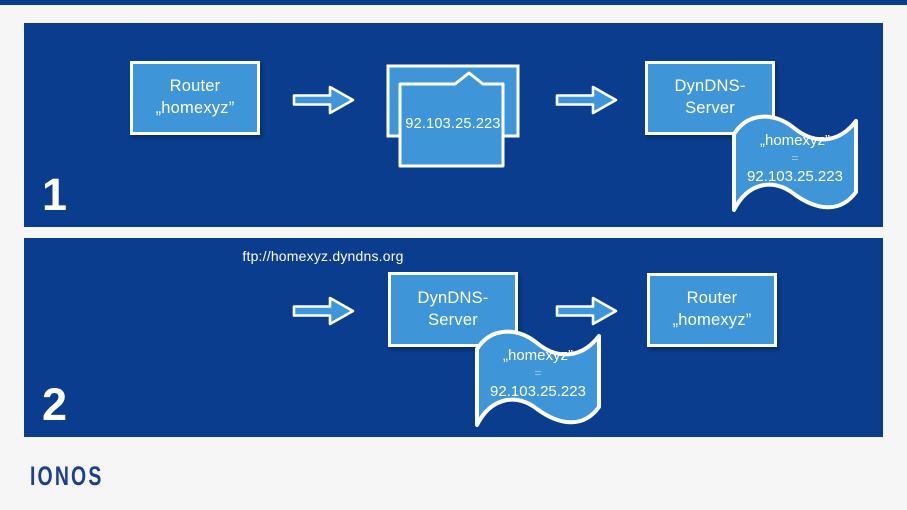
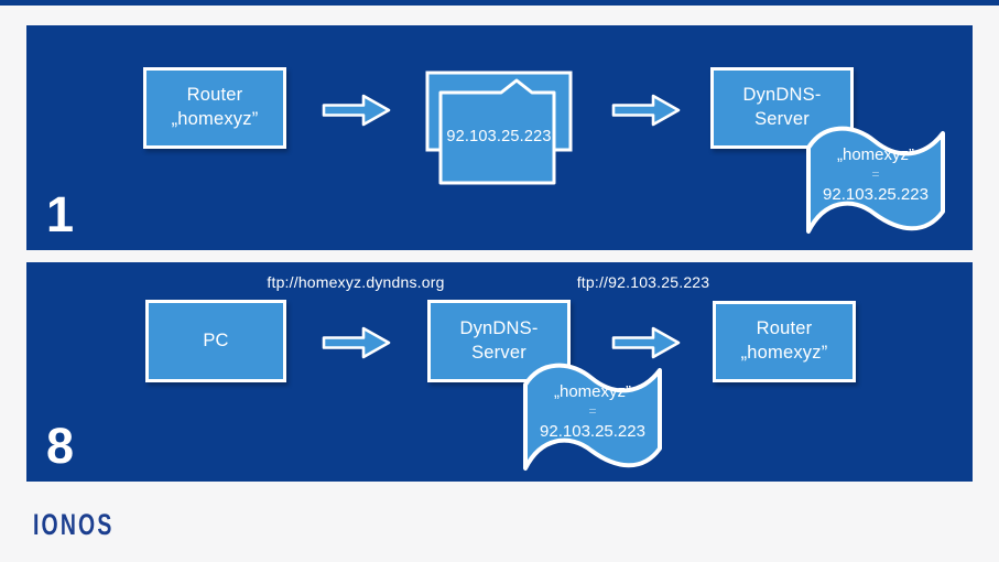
  1
  Router
  „homexyz”
  92.103.25.223
  DynDNS-
  Server
  „homexyz”
  =
  92.103.25.223
- 2
+ 8
  ftp://homexyz.dyndns.org
+ ftp://92.103.25.223
+ PC
  DynDNS-
  Server
  Router
  „homexyz”
  „homexyz”
  =
  92.103.25.223
  IONOS
